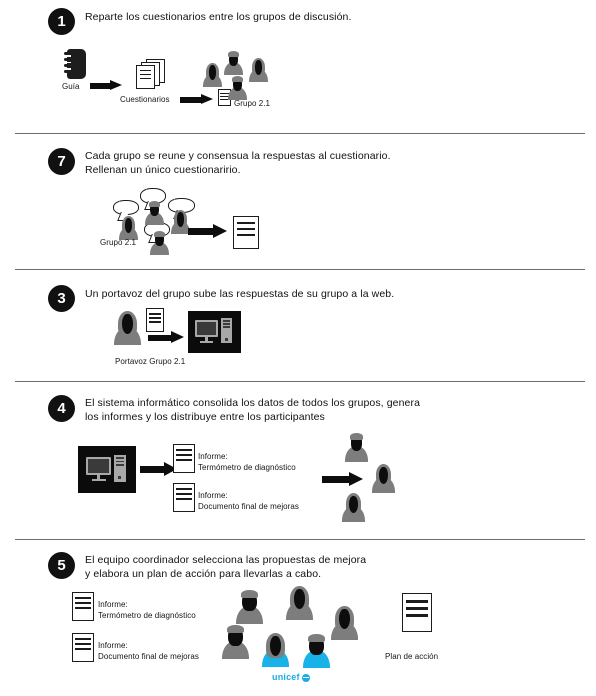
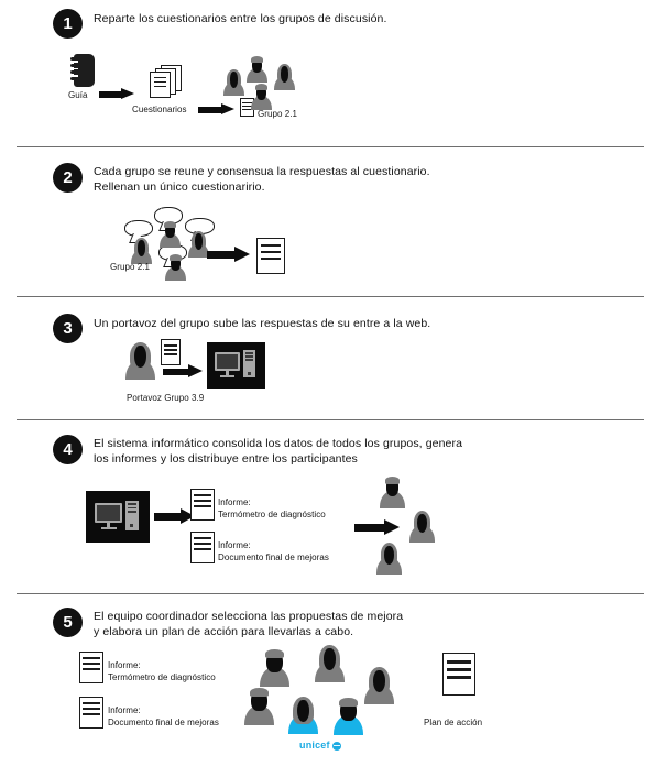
  1
  Reparte los cuestionarios entre los grupos de discusión.
  Guía
  Cuestionarios
  Grupo 2.1
- 7
+ 2
  Cada grupo se reune y consensua la respuestas al cuestionario.
  Rellenan un único cuestionaririo.
  Grupo 2.1
  3
- Un portavoz del grupo sube las respuestas de su grupo a la web.
+ Un portavoz del grupo sube las respuestas de su entre a la web.
- Portavoz Grupo 2.1
+ Portavoz Grupo 3.9
  4
  El sistema informático consolida los datos de todos los grupos, genera
  los informes y los distribuye entre los participantes
  Informe:
  Termómetro de diagnóstico
  Informe:
  Documento final de mejoras
  5
  El equipo coordinador selecciona las propuestas de mejora
  y elabora un plan de acción para llevarlas a cabo.
  Informe:
  Termómetro de diagnóstico
  Informe:
  Documento final de mejoras
  unicef
  Plan de acción
